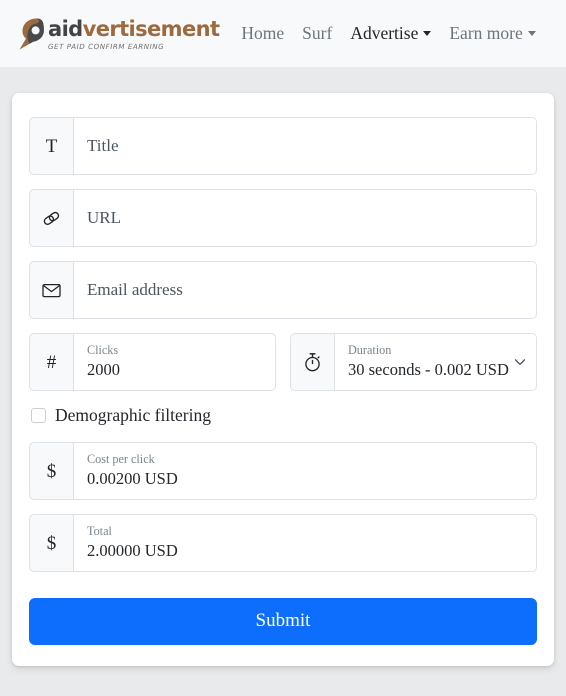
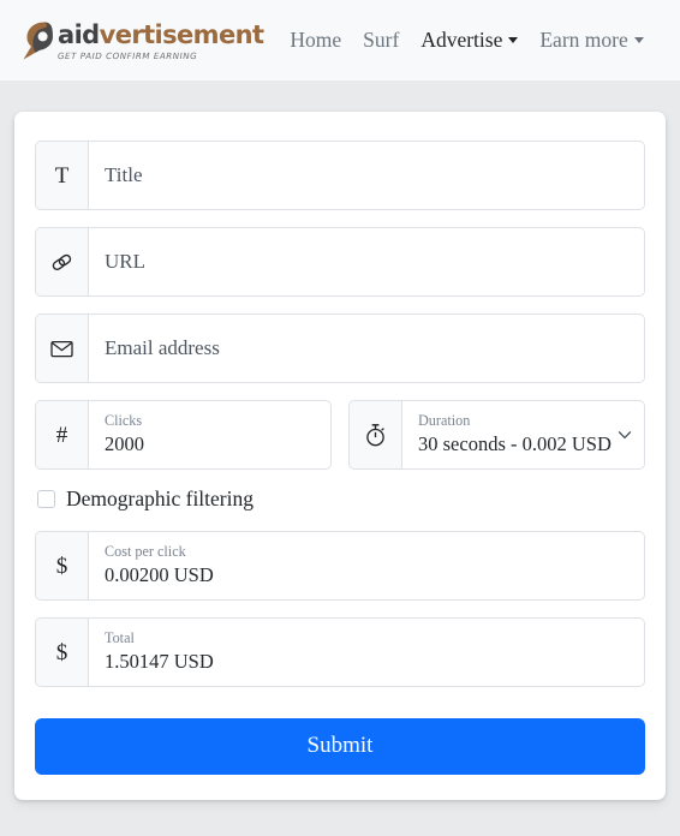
  aidvertisement
  GET PAID CONFIRM EARNING
  Home
  Surf
  Advertise
  Earn more
  T
  Title
  URL
  Email address
  #
  Clicks
  2000
  Duration
  30 seconds - 0.002 USD
  Demographic filtering
  $
  Cost per click
  0.00200 USD
  $
  Total
- 2.00000 USD
+ 1.50147 USD
  Submit
